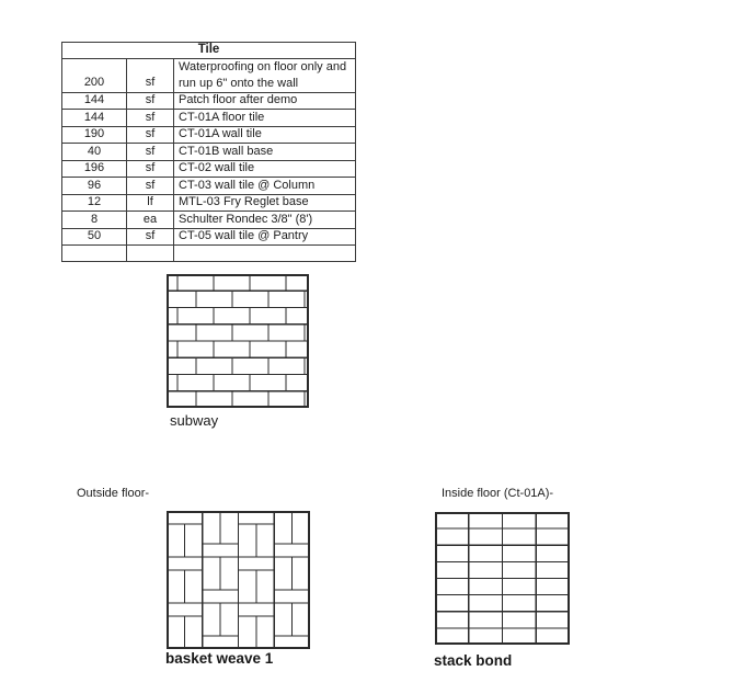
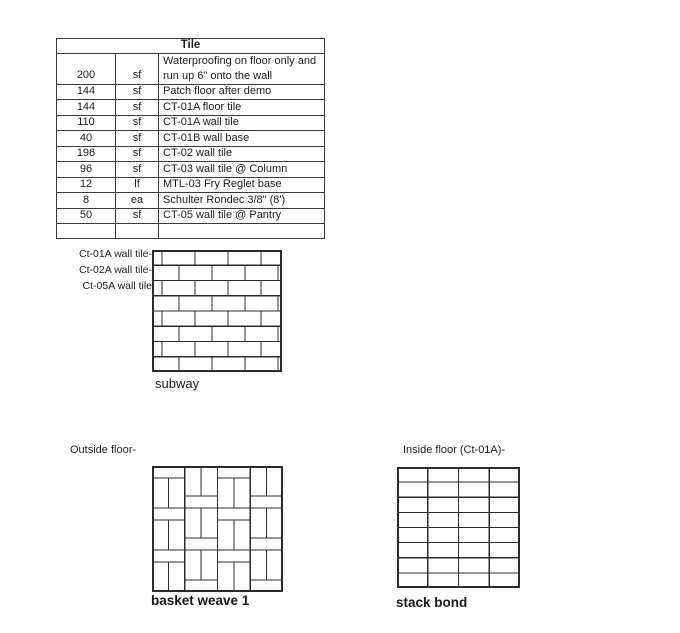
  Tile
  200	sf	Waterproofing on floor only and run up 6" onto the wall
  144	sf	Patch floor after demo
  144	sf	CT-01A floor tile
- 190	sf	CT-01A wall tile
+ 110	sf	CT-01A wall tile
  40	sf	CT-01B wall base
  196	sf	CT-02 wall tile
  96	sf	CT-03 wall tile @ Column
  12	lf	MTL-03 Fry Reglet base
  8	ea	Schulter Rondec 3/8" (8')
  50	sf	CT-05 wall tile @ Pantry
+ Ct-01A wall tile-
+ Ct-02A wall tile-
+ Ct-05A wall tile
  subway
  Outside floor-
  basket weave 1
  Inside floor (Ct-01A)-
  stack bond
